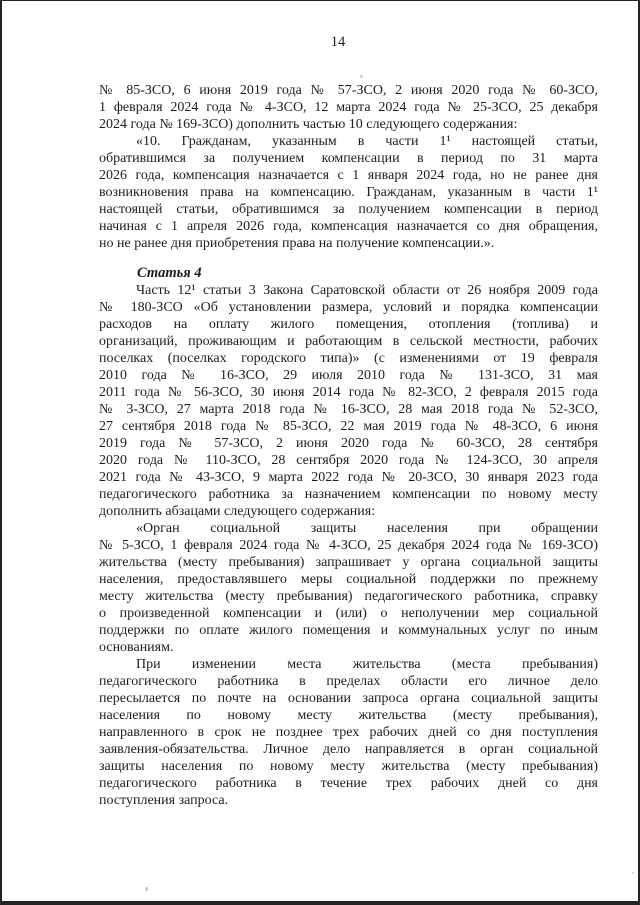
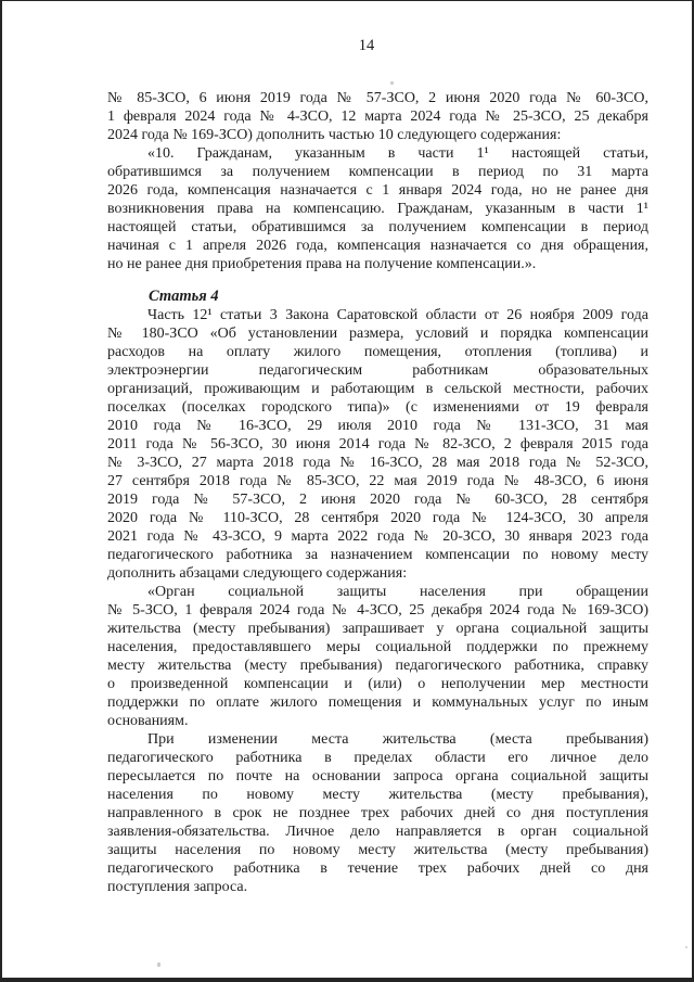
  14
  № 85-ЗСО, 6 июня 2019 года № 57-ЗСО, 2 июня 2020 года № 60-ЗСО,
  1 февраля 2024 года № 4-ЗСО, 12 марта 2024 года № 25-ЗСО, 25 декабря
  2024 года № 169-ЗСО) дополнить частью 10 следующего содержания:
  «10. Гражданам, указанным в части 1¹ настоящей статьи,
  обратившимся за получением компенсации в период по 31 марта
  2026 года, компенсация назначается с 1 января 2024 года, но не ранее дня
  возникновения права на компенсацию. Гражданам, указанным в части 1¹
  настоящей статьи, обратившимся за получением компенсации в период
  начиная с 1 апреля 2026 года, компенсация назначается со дня обращения,
  но не ранее дня приобретения права на получение компенсации.».
  Статья 4
  Часть 12¹ статьи 3 Закона Саратовской области от 26 ноября 2009 года
  № 180-ЗСО «Об установлении размера, условий и порядка компенсации
  расходов на оплату жилого помещения, отопления (топлива) и
+ электроэнергии педагогическим работникам образовательных
  организаций, проживающим и работающим в сельской местности, рабочих
  поселках (поселках городского типа)» (с изменениями от 19 февраля
  2010 года № 16-ЗСО, 29 июля 2010 года № 131-ЗСО, 31 мая
  2011 года № 56-ЗСО, 30 июня 2014 года № 82-ЗСО, 2 февраля 2015 года
  № 3-ЗСО, 27 марта 2018 года № 16-ЗСО, 28 мая 2018 года № 52-ЗСО,
  27 сентября 2018 года № 85-ЗСО, 22 мая 2019 года № 48-ЗСО, 6 июня
  2019 года № 57-ЗСО, 2 июня 2020 года № 60-ЗСО, 28 сентября
  2020 года № 110-ЗСО, 28 сентября 2020 года № 124-ЗСО, 30 апреля
  2021 года № 43-ЗСО, 9 марта 2022 года № 20-ЗСО, 30 января 2023 года
  педагогического работника за назначением компенсации по новому месту
  дополнить абзацами следующего содержания:
  «Орган социальной защиты населения при обращении
  № 5-ЗСО, 1 февраля 2024 года № 4-ЗСО, 25 декабря 2024 года № 169-ЗСО)
  жительства (месту пребывания) запрашивает у органа социальной защиты
  населения, предоставлявшего меры социальной поддержки по прежнему
  месту жительства (месту пребывания) педагогического работника, справку
- о произведенной компенсации и (или) о неполучении мер социальной
+ о произведенной компенсации и (или) о неполучении мер местности
  поддержки по оплате жилого помещения и коммунальных услуг по иным
  основаниям.
  При изменении места жительства (места пребывания)
  педагогического работника в пределах области его личное дело
  пересылается по почте на основании запроса органа социальной защиты
  населения по новому месту жительства (месту пребывания),
  направленного в срок не позднее трех рабочих дней со дня поступления
  заявления-обязательства. Личное дело направляется в орган социальной
  защиты населения по новому месту жительства (месту пребывания)
  педагогического работника в течение трех рабочих дней со дня
  поступления запроса.
